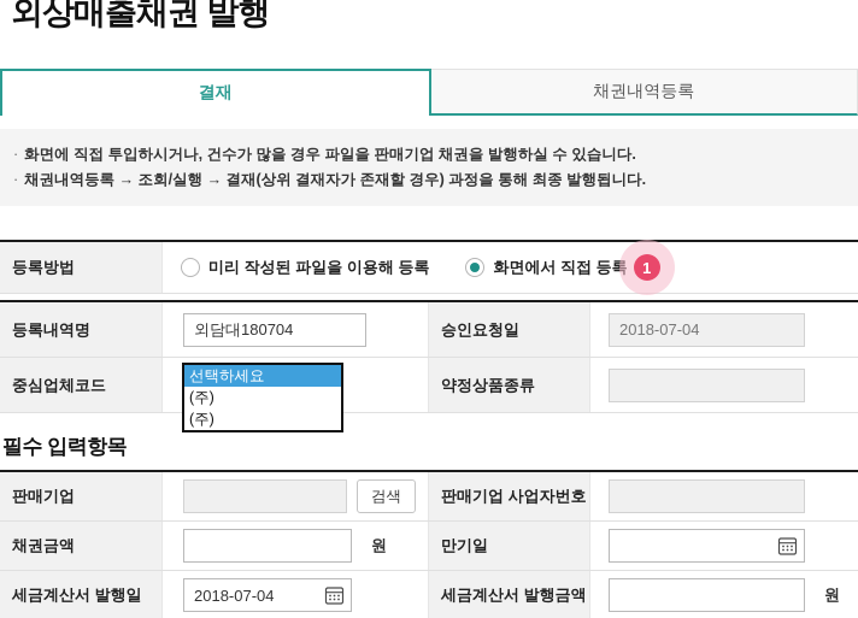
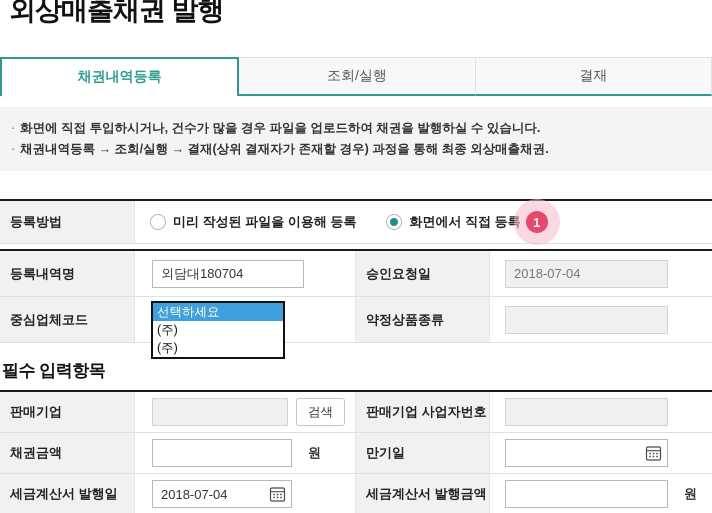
  외상매출채권 발행
- 결재
+ 채권내역등록
+ 조회/실행
- 채권내역등록
+ 결재
- · 화면에 직접 투입하시거나, 건수가 많을 경우 파일을 판매기업 채권을 발행하실 수 있습니다.
+ · 화면에 직접 투입하시거나, 건수가 많을 경우 파일을 업로드하여 채권을 발행하실 수 있습니다.
- · 채권내역등록 → 조회/실행 → 결재(상위 결재자가 존재할 경우) 과정을 통해 최종 발행됩니다.
+ · 채권내역등록 → 조회/실행 → 결재(상위 결재자가 존재할 경우) 과정을 통해 최종 외상매출채권.
  등록방법
  미리 작성된 파일을 이용해 등록
  화면에서 직접 등록
  1
  등록내역명
  외담대180704
  승인요청일
  2018-07-04
  중심업체코드
  선택하세요
  (주)
  (주)
  약정상품종류
  필수 입력항목
  판매기업
  검색
  판매기업 사업자번호
  채권금액
  원
  만기일
  세금계산서 발행일
  2018-07-04
  세금계산서 발행금액
  원
